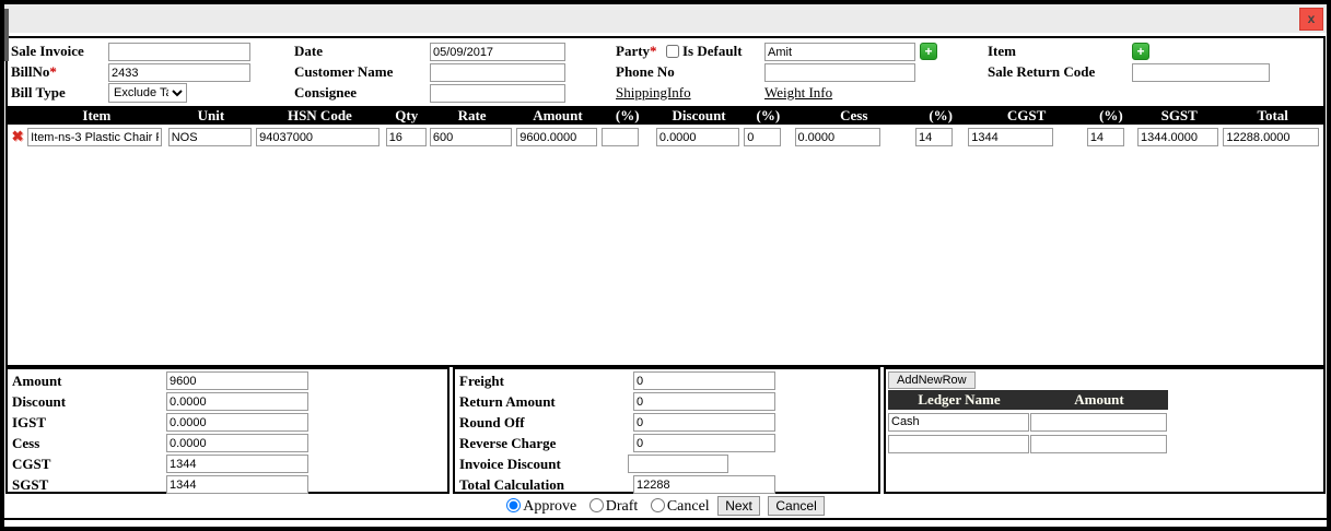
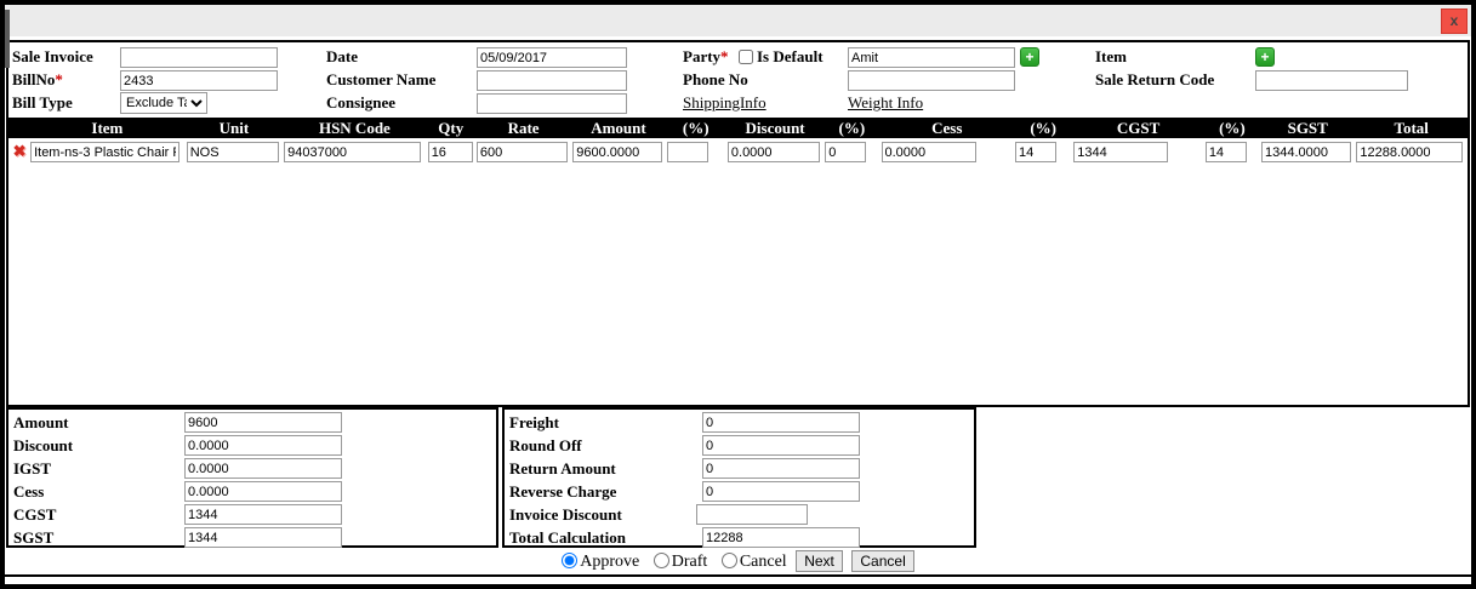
  x
  Sale Invoice
  BillNo*
  2433
  Bill Type
  Exclude T
  Date
  05/09/2017
  Customer Name
  Consignee
  Party*
  Is Default
  Amit
  +
  Phone No
  ShippingInfo
  Weight Info
  Item
  +
  Sale Return Code
  	Item	Unit	HSN Code	Qty	Rate	Amount	(%)	Discount	(%)	Cess	(%)	CGST	(%)	SGST	Total
  ✖	Item-ns-3 Plastic Chair	NOS	94037000	16	600	9600.0000		0.0000	0	0.0000	14	1344	14	1344.0000	12288.0000
  Amount
  9600
  Discount
  0.0000
  IGST
  0.0000
  Cess
  0.0000
  CGST
  1344
  SGST
  1344
  Freight
  0
- Return Amount
+ Round Off
  0
- Round Off
+ Return Amount
  0
  Reverse Charge
  0
  Invoice Discount
  Total Calculation
  12288
- AddNewRow
- Ledger Name	Amount
- Cash
  Approve Draft Cancel Next Cancel
